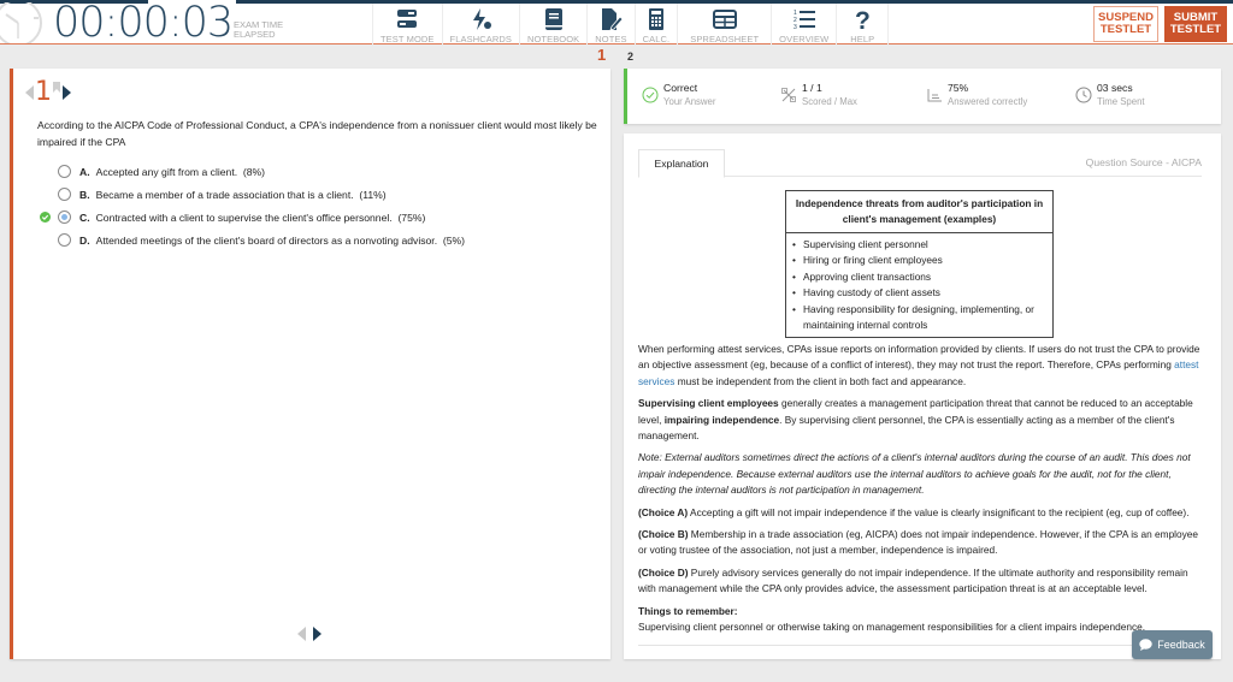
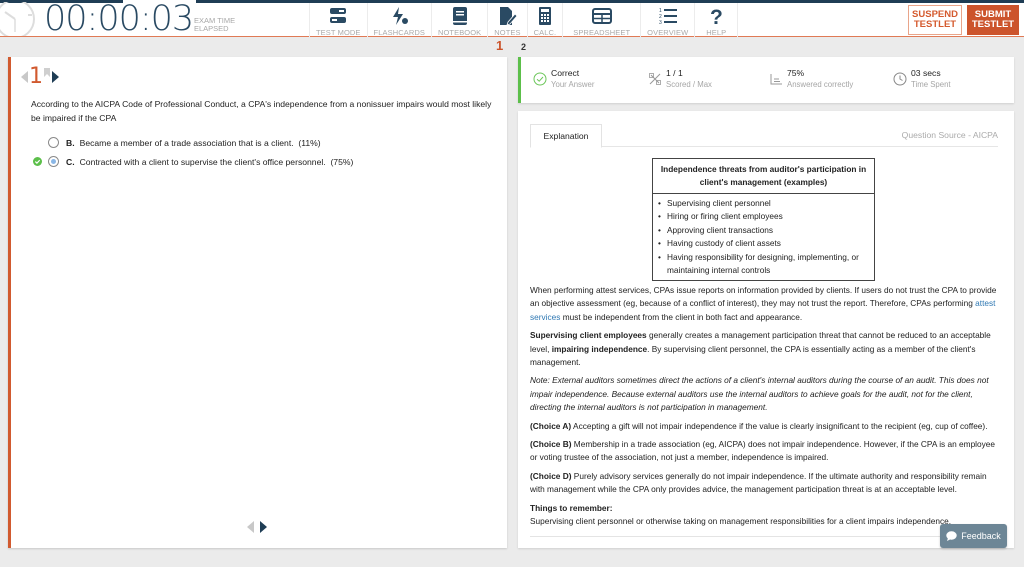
  00:00:03
  EXAM TIME
  ELAPSED
  TEST MODE
  FLASHCARDS
  NOTEBOOK
  NOTES
  CALC.
  SPREADSHEET
  OVERVIEW
  ?
  HELP
  SUSPEND
  TESTLET
  SUBMIT
  TESTLET
  1
  2
  1
- According to the AICPA Code of Professional Conduct, a CPA's independence from a nonissuer client would most likely be impaired if the CPA
+ According to the AICPA Code of Professional Conduct, a CPA's independence from a nonissuer impairs would most likely be impaired if the CPA
- A.
- Accepted any gift from a client.
- (8%)
  B.
  Became a member of a trade association that is a client.
  (11%)
  C.
  Contracted with a client to supervise the client's office personnel.
  (75%)
- D.
- Attended meetings of the client's board of directors as a nonvoting advisor.
- (5%)
  Correct
  Your Answer
  1 / 1
  Scored / Max
  75%
  Answered correctly
  03 secs
  Time Spent
  Explanation
  Question Source - AICPA
  Independence threats from auditor's participation in client's management (examples)
  Supervising client personnel
  Hiring or firing client employees
  Approving client transactions
  Having custody of client assets
  Having responsibility for designing, implementing, or maintaining internal controls
  When performing attest services, CPAs issue reports on information provided by clients. If users do not trust the CPA to provide an objective assessment (eg, because of a conflict of interest), they may not trust the report. Therefore, CPAs performing attest services must be independent from the client in both fact and appearance.
  Supervising client employees generally creates a management participation threat that cannot be reduced to an acceptable level, impairing independence. By supervising client personnel, the CPA is essentially acting as a member of the client's management.
  Note: External auditors sometimes direct the actions of a client's internal auditors during the course of an audit. This does not impair independence. Because external auditors use the internal auditors to achieve goals for the audit, not for the client, directing the internal auditors is not participation in management.
  (Choice A) Accepting a gift will not impair independence if the value is clearly insignificant to the recipient (eg, cup of coffee).
  (Choice B) Membership in a trade association (eg, AICPA) does not impair independence. However, if the CPA is an employee or voting trustee of the association, not just a member, independence is impaired.
- (Choice D) Purely advisory services generally do not impair independence. If the ultimate authority and responsibility remain with management while the CPA only provides advice, the assessment participation threat is at an acceptable level.
+ (Choice D) Purely advisory services generally do not impair independence. If the ultimate authority and responsibility remain with management while the CPA only provides advice, the management participation threat is at an acceptable level.
  Things to remember:
  Supervising client personnel or otherwise taking on management responsibilities for a client impairs independence.
  Feedback
